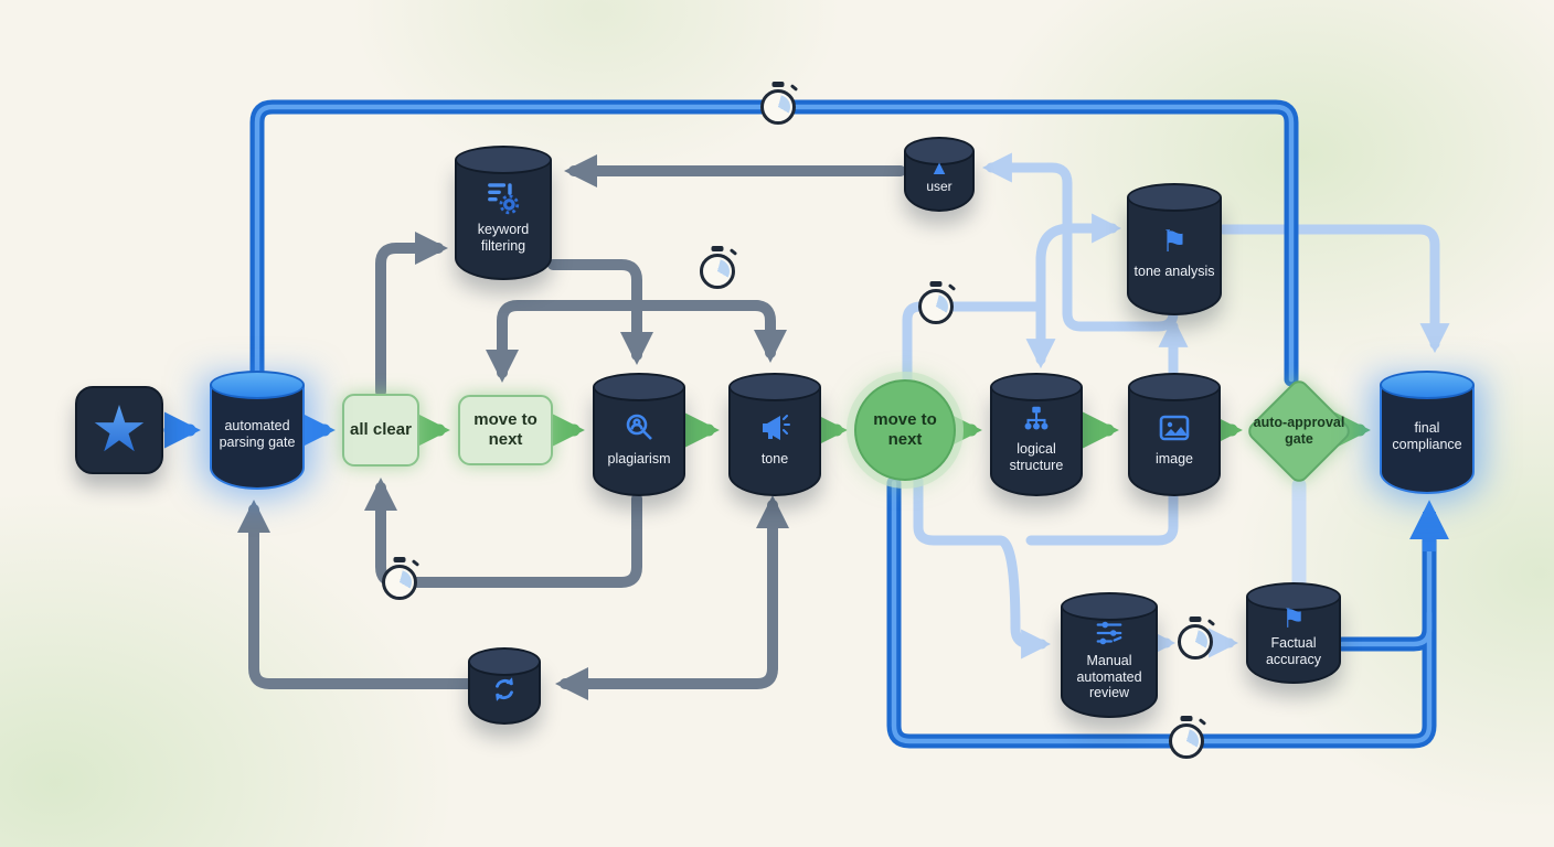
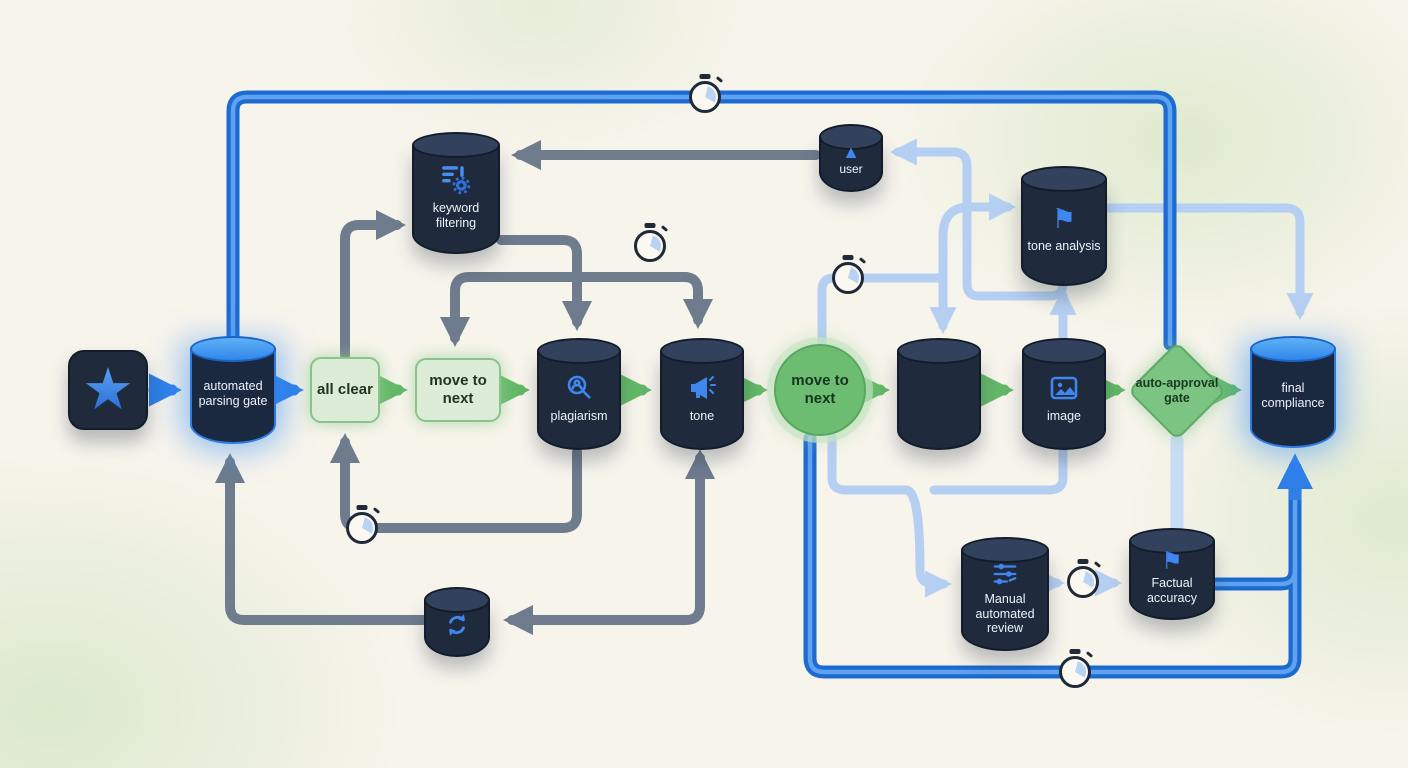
  ★
  automated parsing gate
  all clear
  move to next
  plagiarism
  tone
  move to next
- logical structure
  image
  auto-approval gate
  final compliance
  keyword filtering
  ▲
  user
  ⚑
  tone analysis
  Manual automated review
  ⚑
  Factual accuracy
